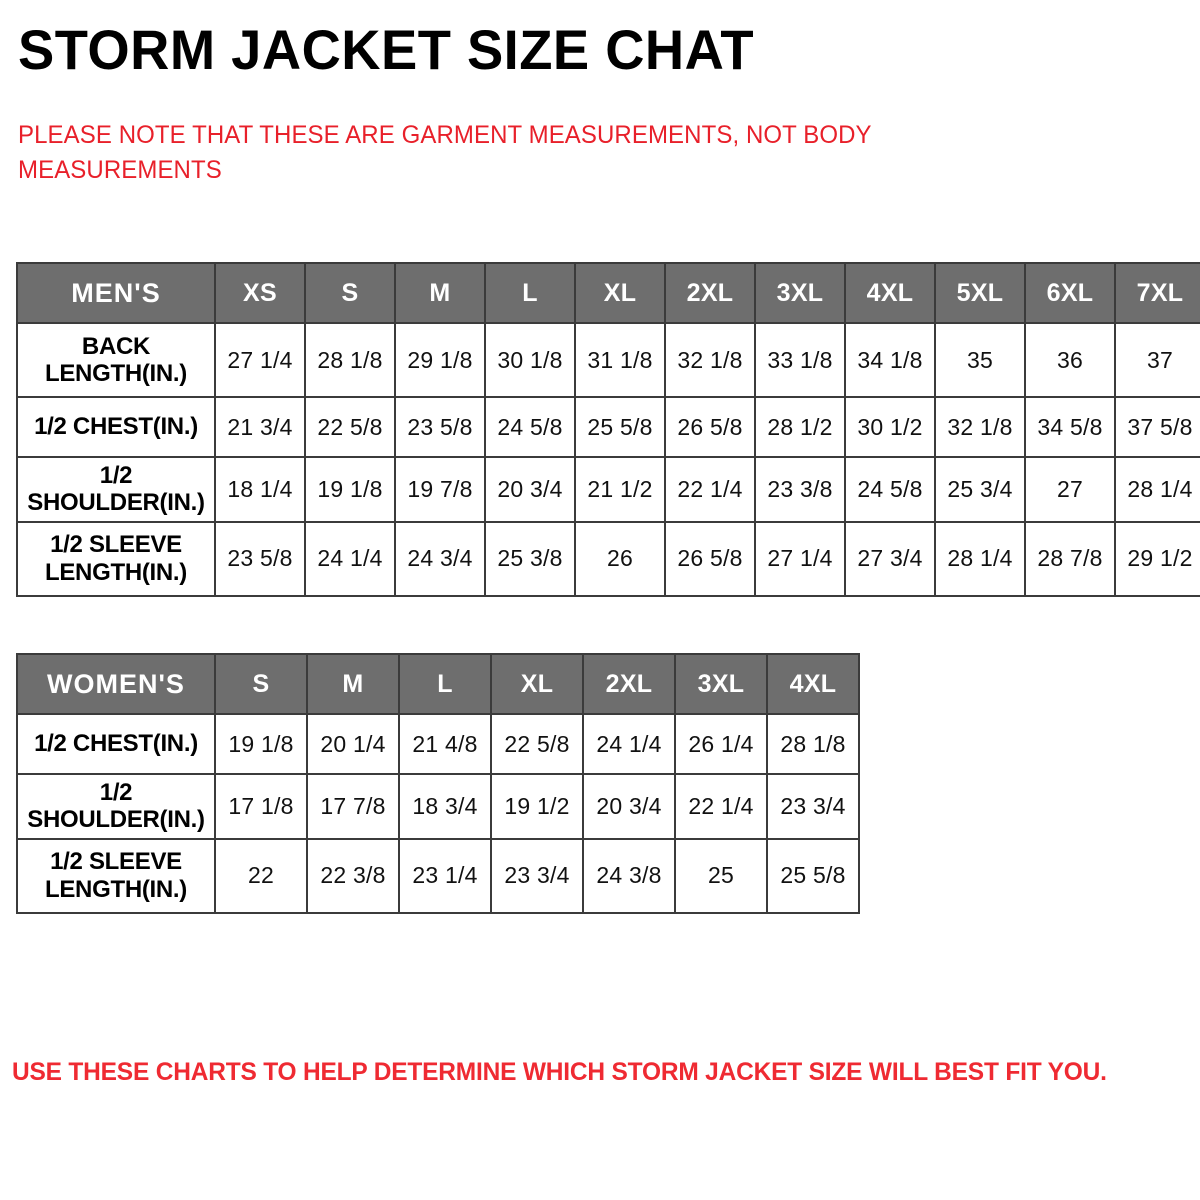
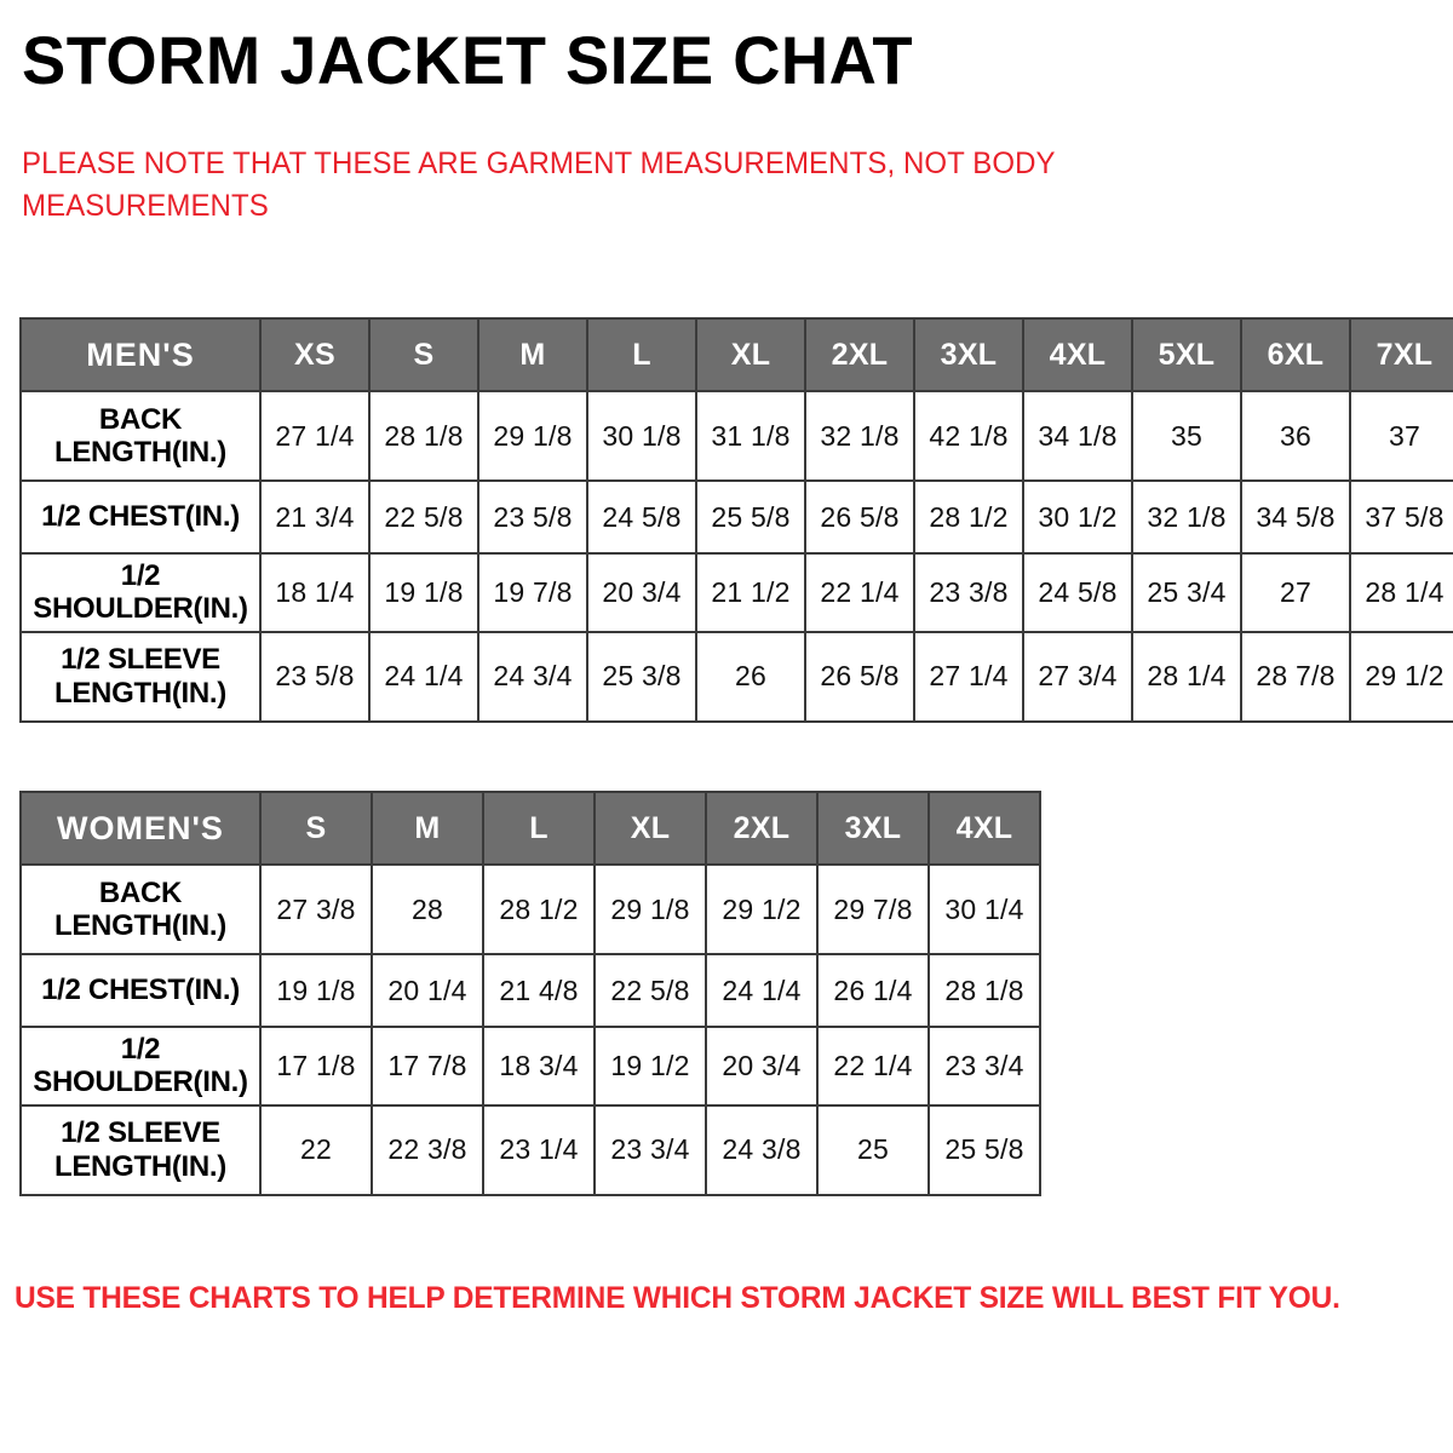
  STORM JACKET SIZE CHAT
  PLEASE NOTE THAT THESE ARE GARMENT MEASUREMENTS, NOT BODY MEASUREMENTS
  MEN'S	XS	S	M	L	XL	2XL	3XL	4XL	5XL	6XL	7XL
- BACK LENGTH(IN.)	27 1/4	28 1/8	29 1/8	30 1/8	31 1/8	32 1/8	33 1/8	34 1/8	35	36	37
+ BACK LENGTH(IN.)	27 1/4	28 1/8	29 1/8	30 1/8	31 1/8	32 1/8	42 1/8	34 1/8	35	36	37
  1/2 CHEST(IN.)	21 3/4	22 5/8	23 5/8	24 5/8	25 5/8	26 5/8	28 1/2	30 1/2	32 1/8	34 5/8	37 5/8
  1/2 SHOULDER(IN.)	18 1/4	19 1/8	19 7/8	20 3/4	21 1/2	22 1/4	23 3/8	24 5/8	25 3/4	27	28 1/4
  1/2 SLEEVE LENGTH(IN.)	23 5/8	24 1/4	24 3/4	25 3/8	26	26 5/8	27 1/4	27 3/4	28 1/4	28 7/8	29 1/2
  WOMEN'S	S	M	L	XL	2XL	3XL	4XL
+ BACK LENGTH(IN.)	27 3/8	28	28 1/2	29 1/8	29 1/2	29 7/8	30 1/4
  1/2 CHEST(IN.)	19 1/8	20 1/4	21 4/8	22 5/8	24 1/4	26 1/4	28 1/8
  1/2 SHOULDER(IN.)	17 1/8	17 7/8	18 3/4	19 1/2	20 3/4	22 1/4	23 3/4
  1/2 SLEEVE LENGTH(IN.)	22	22 3/8	23 1/4	23 3/4	24 3/8	25	25 5/8
  USE THESE CHARTS TO HELP DETERMINE WHICH STORM JACKET SIZE WILL BEST FIT YOU.
